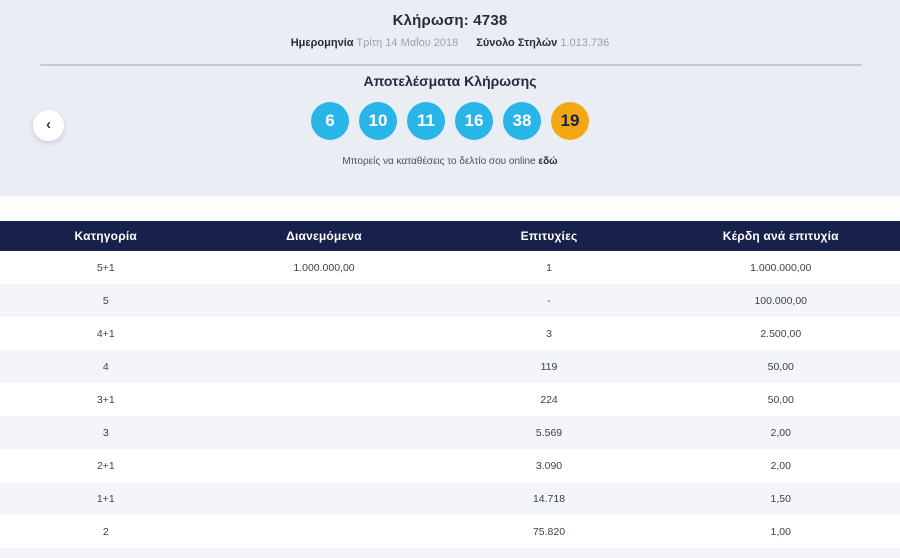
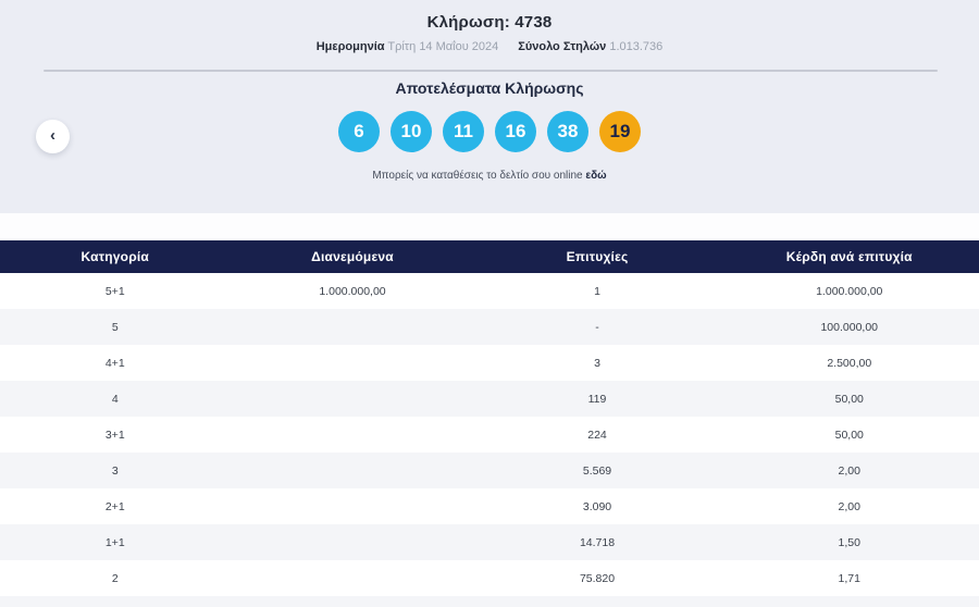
  Κλήρωση: 4738
- Ημερομηνία Τρίτη 14 Μαΐου 2018 Σύνολο Στηλών 1.013.736
+ Ημερομηνία Τρίτη 14 Μαΐου 2024 Σύνολο Στηλών 1.013.736
  Αποτελέσματα Κλήρωσης
  ‹
  6
  10
  11
  16
  38
  19
  Μπορείς να καταθέσεις το δελτίο σου online εδώ
  Κατηγορία	Διανεμόμενα	Επιτυχίες	Κέρδη ανά επιτυχία
  5+1	1.000.000,00	1	1.000.000,00
  5		-	100.000,00
  4+1		3	2.500,00
  4		119	50,00
  3+1		224	50,00
  3		5.569	2,00
  2+1		3.090	2,00
  1+1		14.718	1,50
- 2		75.820	1,00
+ 2		75.820	1,71
